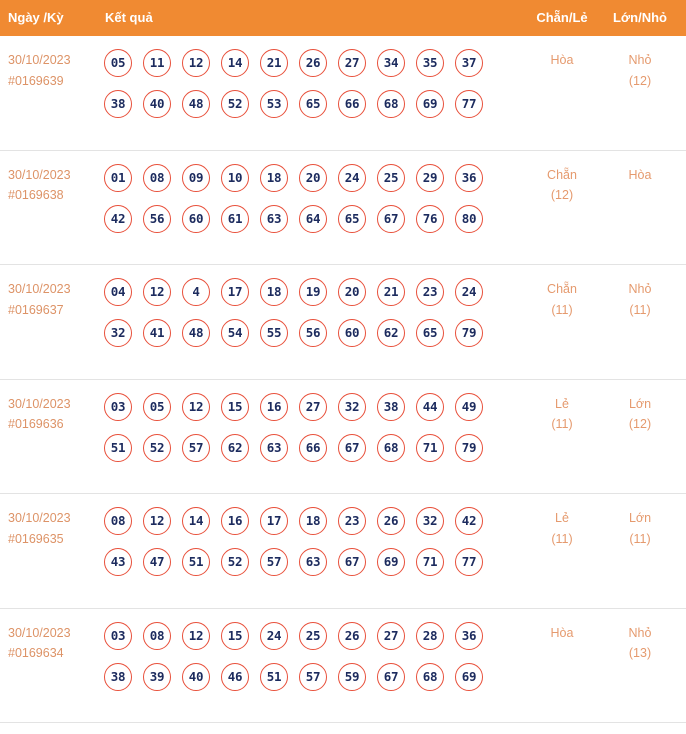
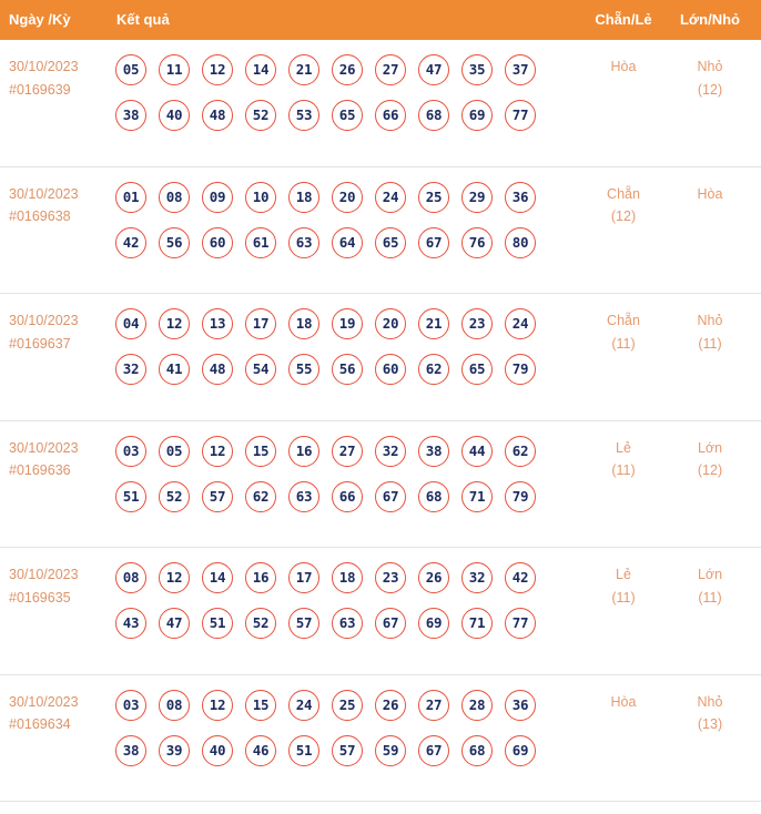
  Ngày /Kỳ
  Kết quả
  Chẵn/Lẻ
  Lớn/Nhỏ
  30/10/2023
  #0169639
- 05 11 12 14 21 26 27 34 35 37
+ 05 11 12 14 21 26 27 47 35 37
  38 40 48 52 53 65 66 68 69 77
  Hòa
  Nhỏ
  (12)
  30/10/2023
  #0169638
  01 08 09 10 18 20 24 25 29 36
  42 56 60 61 63 64 65 67 76 80
  Chẵn
  (12)
  Hòa
  30/10/2023
  #0169637
- 04 12 4 17 18 19 20 21 23 24
+ 04 12 13 17 18 19 20 21 23 24
  32 41 48 54 55 56 60 62 65 79
  Chẵn
  (11)
  Nhỏ
  (11)
  30/10/2023
  #0169636
- 03 05 12 15 16 27 32 38 44 49
+ 03 05 12 15 16 27 32 38 44 62
  51 52 57 62 63 66 67 68 71 79
  Lẻ
  (11)
  Lớn
  (12)
  30/10/2023
  #0169635
  08 12 14 16 17 18 23 26 32 42
  43 47 51 52 57 63 67 69 71 77
  Lẻ
  (11)
  Lớn
  (11)
  30/10/2023
  #0169634
  03 08 12 15 24 25 26 27 28 36
  38 39 40 46 51 57 59 67 68 69
  Hòa
  Nhỏ
  (13)
